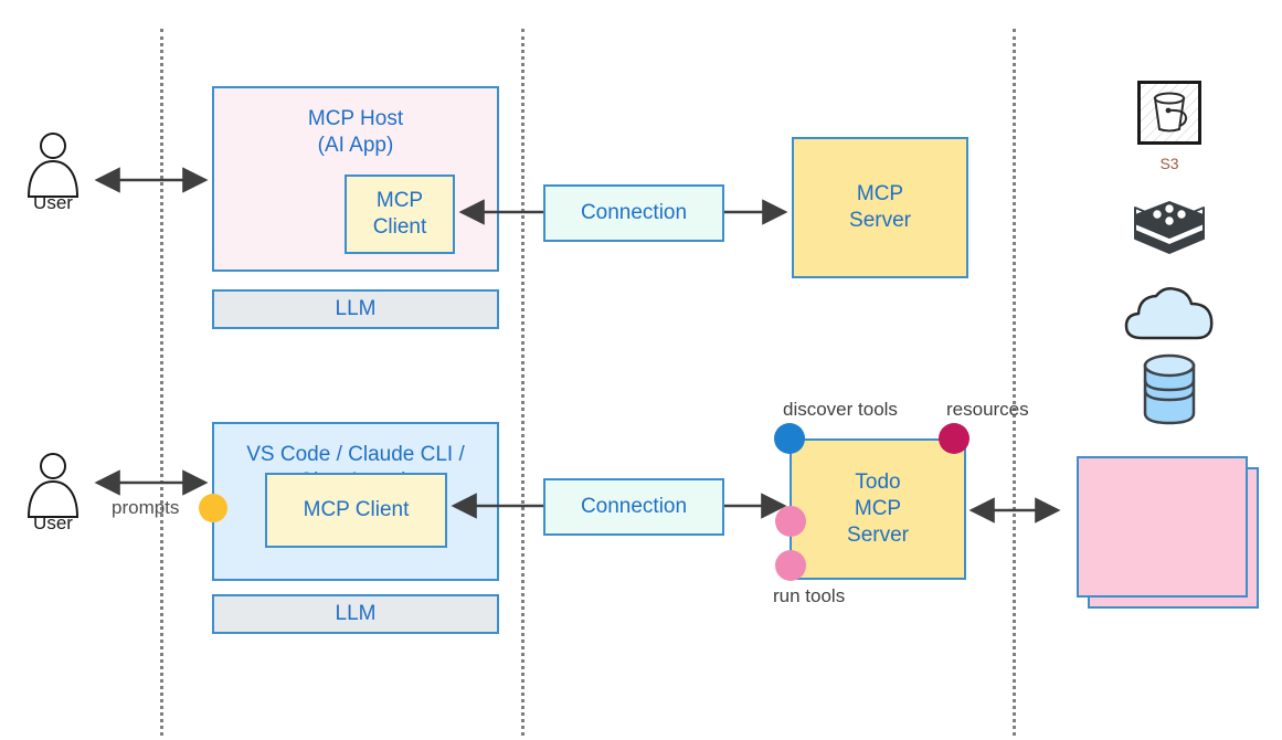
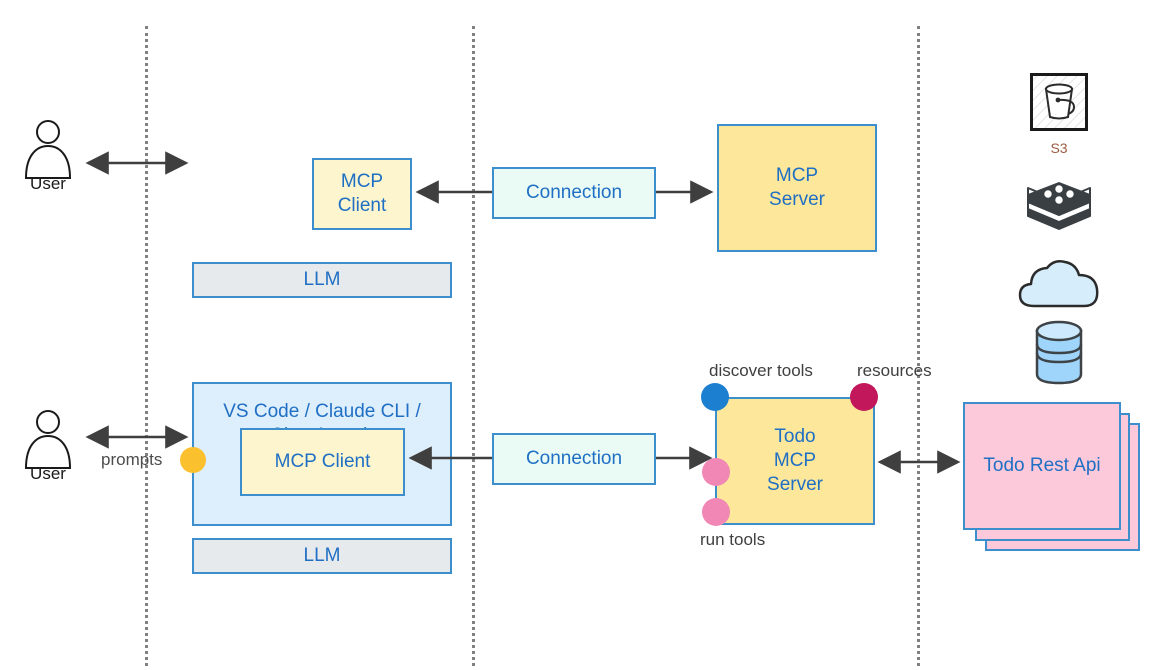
  User
- MCP Host
- (AI App)
  MCP
  Client
  LLM
  Connection
  MCP
  Server
  User
  prompts
  VS Code / Claude CLI /
  MCP Client
  LLM
  Connection
  Todo
  MCP
  Server
  discover tools
  resources
  run tools
+ Todo Rest Api
  S3
